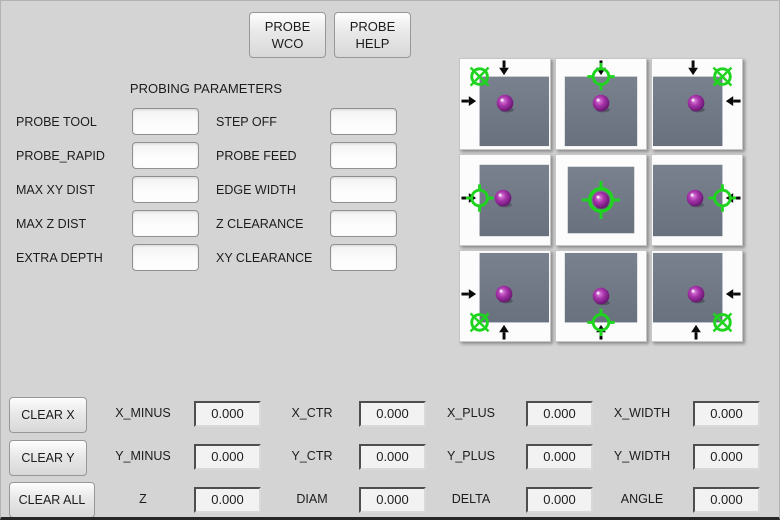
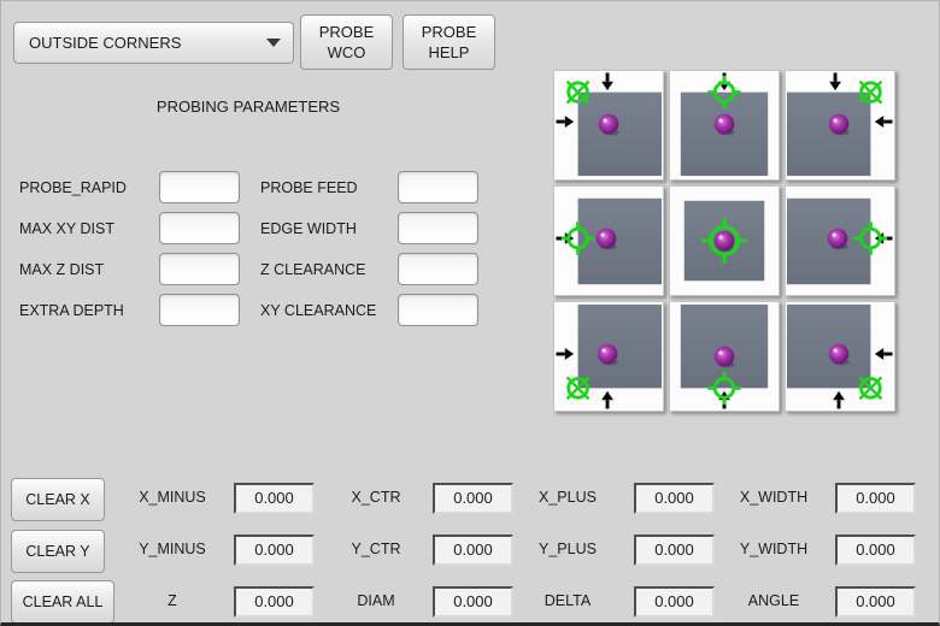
+ OUTSIDE CORNERS
  PROBE
  WCO
  PROBE
  HELP
  PROBING PARAMETERS
- PROBE TOOL
- STEP OFF
  PROBE_RAPID
  PROBE FEED
  MAX XY DIST
  EDGE WIDTH
  MAX Z DIST
  Z CLEARANCE
  EXTRA DEPTH
  XY CLEARANCE
  CLEAR X
  CLEAR Y
  CLEAR ALL
  X_MINUS
  0.000
  X_CTR
  0.000
  X_PLUS
  0.000
  X_WIDTH
  0.000
  Y_MINUS
  0.000
  Y_CTR
  0.000
  Y_PLUS
  0.000
  Y_WIDTH
  0.000
  Z
  0.000
  DIAM
  0.000
  DELTA
  0.000
  ANGLE
  0.000
